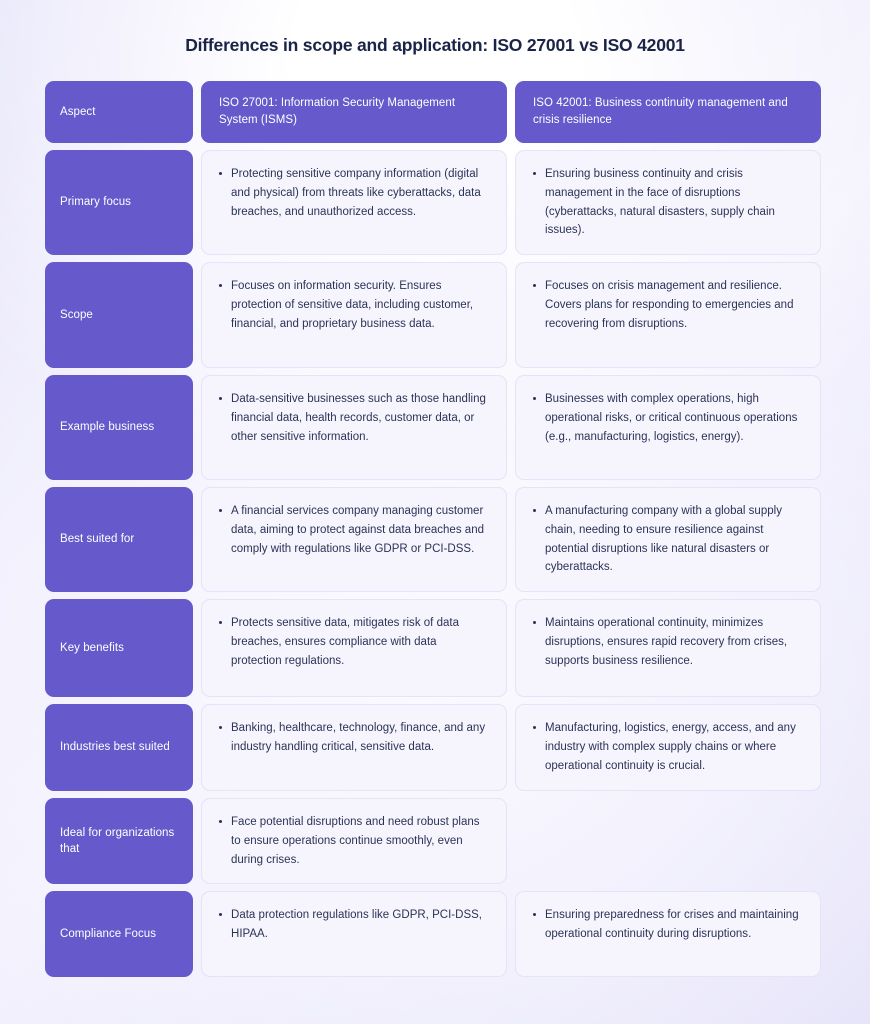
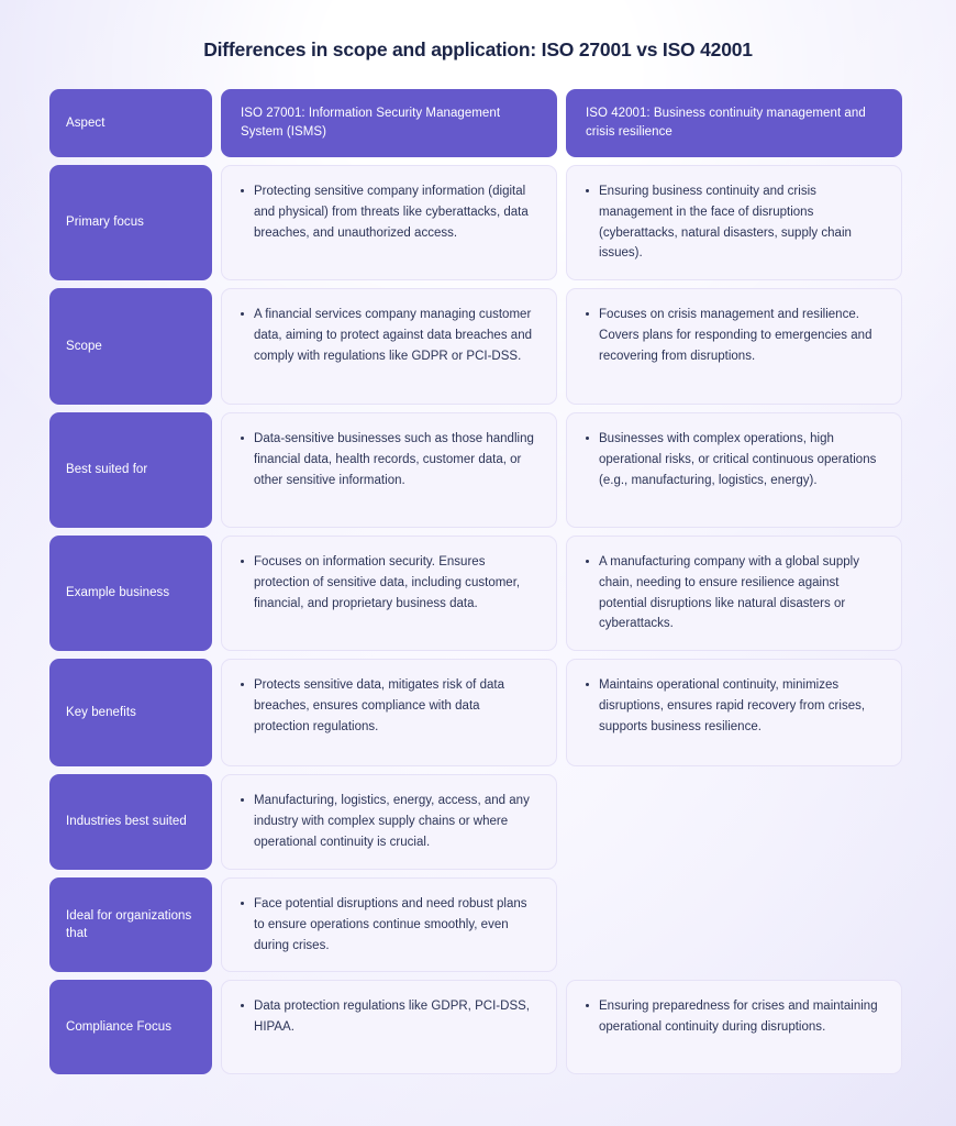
  Differences in scope and application: ISO 27001 vs ISO 42001
  Aspect
  ISO 27001: Information Security Management System (ISMS)
  ISO 42001: Business continuity management and crisis resilience
  Primary focus
  Protecting sensitive company information (digital and physical) from threats like cyberattacks, data breaches, and unauthorized access.
  Ensuring business continuity and crisis management in the face of disruptions (cyberattacks, natural disasters, supply chain issues).
  Scope
- Focuses on information security. Ensures protection of sensitive data, including customer, financial, and proprietary business data.
+ A financial services company managing customer data, aiming to protect against data breaches and comply with regulations like GDPR or PCI-DSS.
  Focuses on crisis management and resilience. Covers plans for responding to emergencies and recovering from disruptions.
- Example business
+ Best suited for
  Data-sensitive businesses such as those handling financial data, health records, customer data, or other sensitive information.
  Businesses with complex operations, high operational risks, or critical continuous operations (e.g., manufacturing, logistics, energy).
- Best suited for
+ Example business
- A financial services company managing customer data, aiming to protect against data breaches and comply with regulations like GDPR or PCI-DSS.
+ Focuses on information security. Ensures protection of sensitive data, including customer, financial, and proprietary business data.
  A manufacturing company with a global supply chain, needing to ensure resilience against potential disruptions like natural disasters or cyberattacks.
  Key benefits
  Protects sensitive data, mitigates risk of data breaches, ensures compliance with data protection regulations.
  Maintains operational continuity, minimizes disruptions, ensures rapid recovery from crises, supports business resilience.
  Industries best suited
- Banking, healthcare, technology, finance, and any industry handling critical, sensitive data.
  Manufacturing, logistics, energy, access, and any industry with complex supply chains or where operational continuity is crucial.
  Ideal for organizations that
  Face potential disruptions and need robust plans to ensure operations continue smoothly, even during crises.
  Compliance Focus
  Data protection regulations like GDPR, PCI-DSS, HIPAA.
  Ensuring preparedness for crises and maintaining operational continuity during disruptions.
